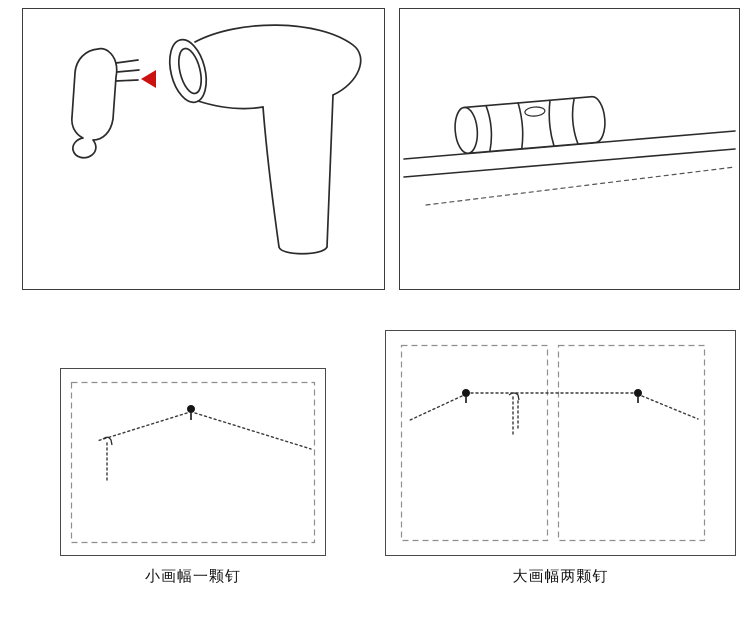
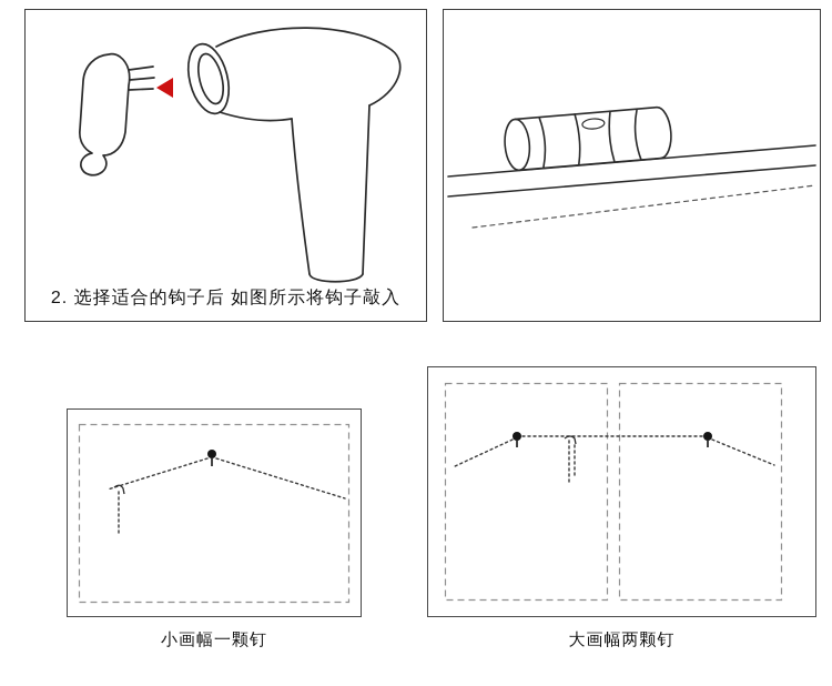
+ 2. 选择适合的钩子后 如图所示将钩子敲入
  小画幅一颗钉
  大画幅两颗钉
